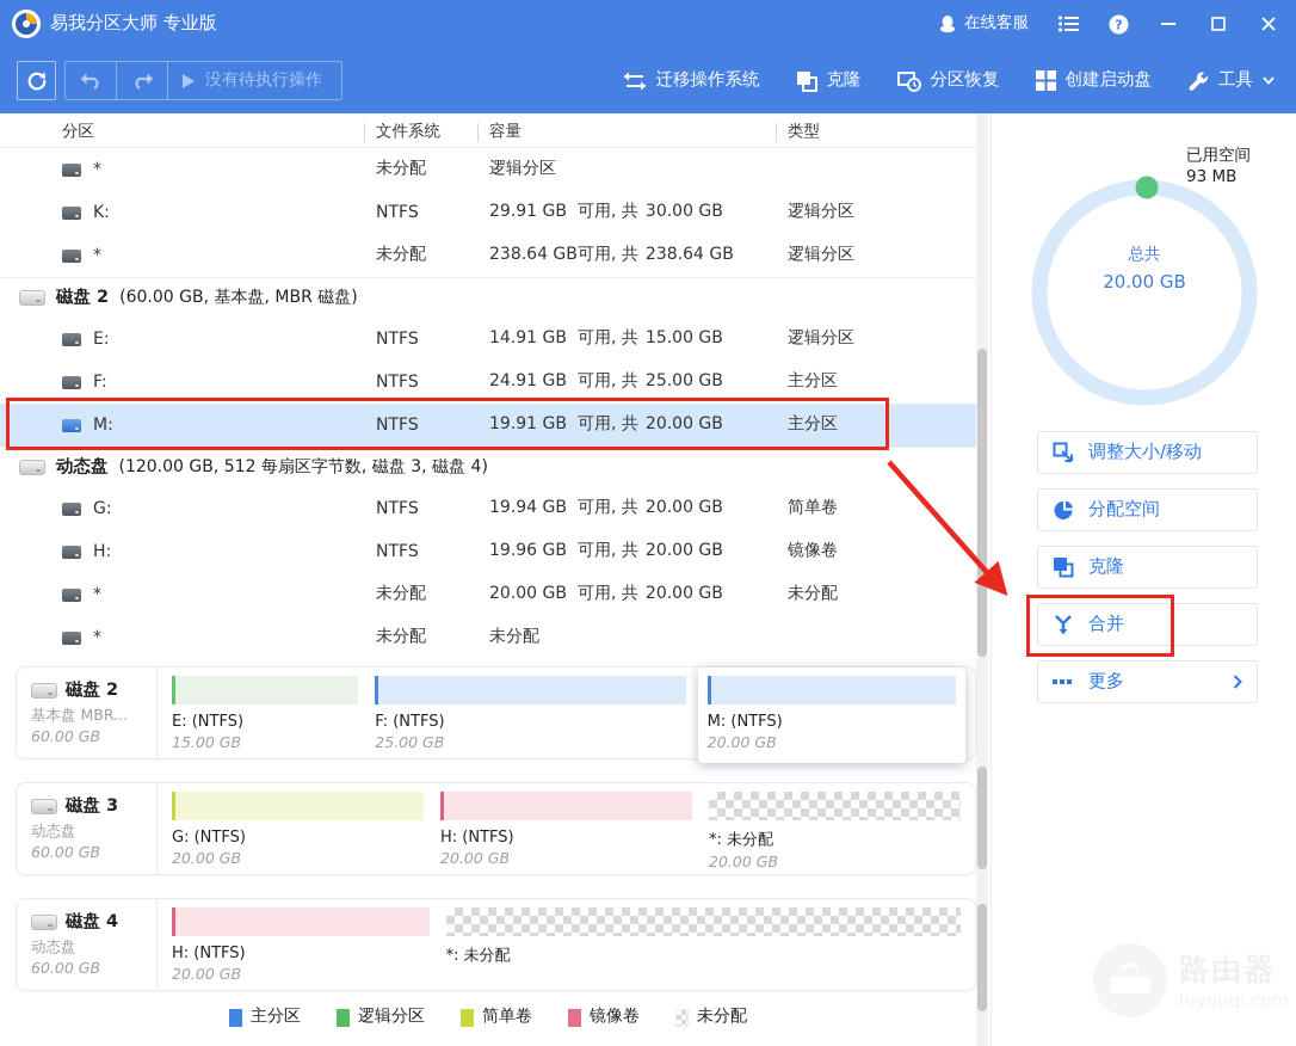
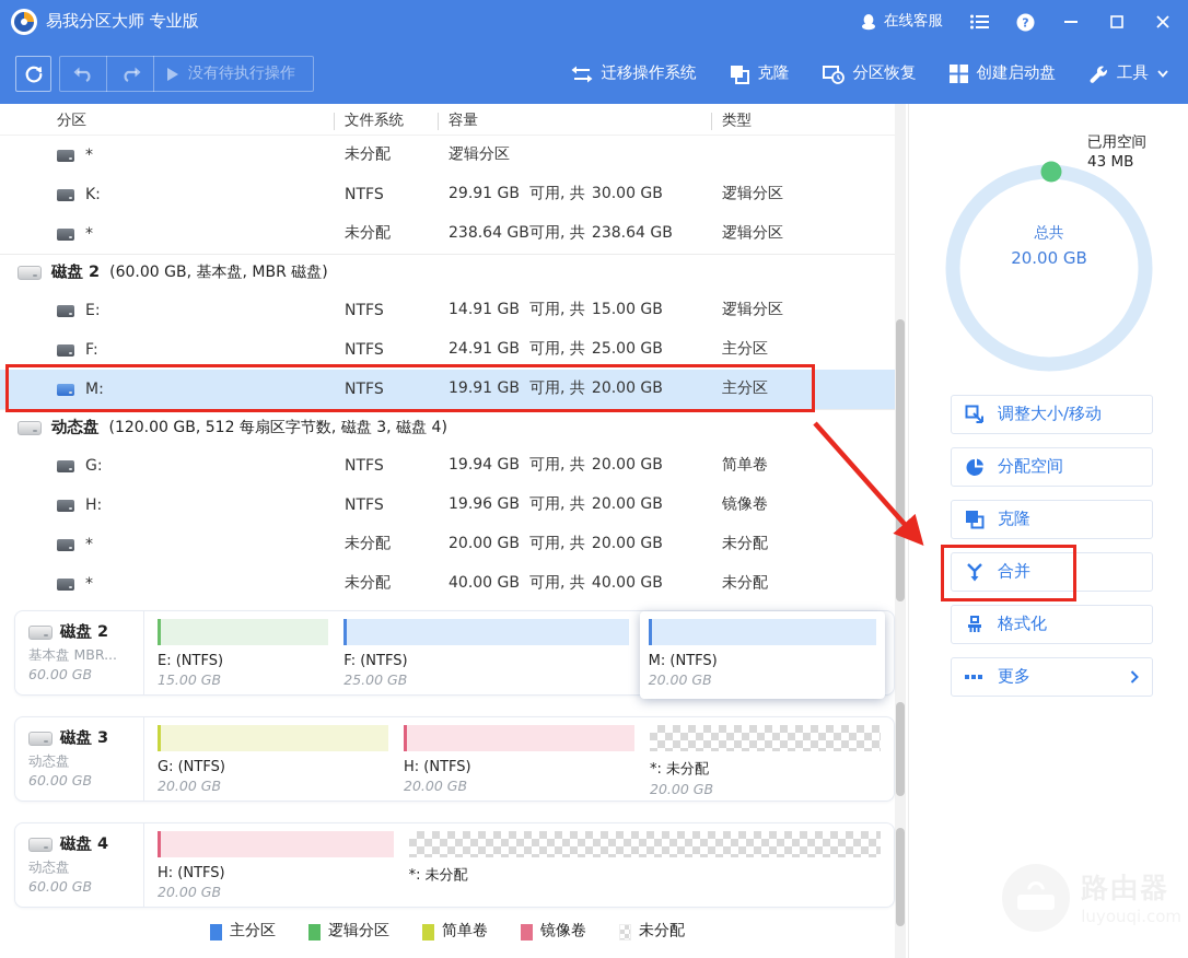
  易我分区大师 专业版
  在线客服
  ?
  没有待执行操作
  迁移操作系统
  克隆
  分区恢复
  创建启动盘
  工具
  分区
  文件系统
  容量
  类型
  *
  未分配
  逻辑分区
  K:
  NTFS
  29.91 GB 可用, 共 30.00 GB
  逻辑分区
  *
  未分配
  238.64 G 可用, 共 238.64 G
  逻辑分区
  磁盘 2
  (60.00 GB, 基本盘, MBR 磁盘)
  E:
  NTFS
  14.91 GB 可用, 共 15.00 GB
  逻辑分区
  F:
  NTFS
  24.91 GB 可用, 共 25.00 GB
  主分区
  M:
  NTFS
  19.91 GB 可用, 共 20.00 GB
  主分区
  动态盘
  (120.00 GB, 512 每扇区字节数, 磁盘 3, 磁盘 4)
  G:
  NTFS
  19.94 GB 可用, 共 20.00 GB
  简单卷
  H:
  NTFS
  19.96 GB 可用, 共 20.00 GB
  镜像卷
  *
  未分配
  20.00 GB 可用, 共 20.00 GB
  未分配
  *
  未分配
+ 40.00 GB 可用, 共 40.00 GB
  未分配
  已用空间
- 93 MB
+ 43 MB
  总共
  20.00 GB
  调整大小/移动
  分配空间
  克隆
  合并
+ 格式化
  更多
  磁盘 2
  基本盘 MBR...
  60.00 GB
  E: (NTFS)
  15.00 GB
  F: (NTFS)
  25.00 GB
  M: (NTFS)
  20.00 GB
  磁盘 3
  动态盘
  60.00 GB
  G: (NTFS)
  20.00 GB
  H: (NTFS)
  20.00 GB
  *: 未分配
  20.00 GB
  磁盘 4
  动态盘
  60.00 GB
  H: (NTFS)
  20.00 GB
  *: 未分配
  主分区
  逻辑分区
  简单卷
  镜像卷
  未分配
